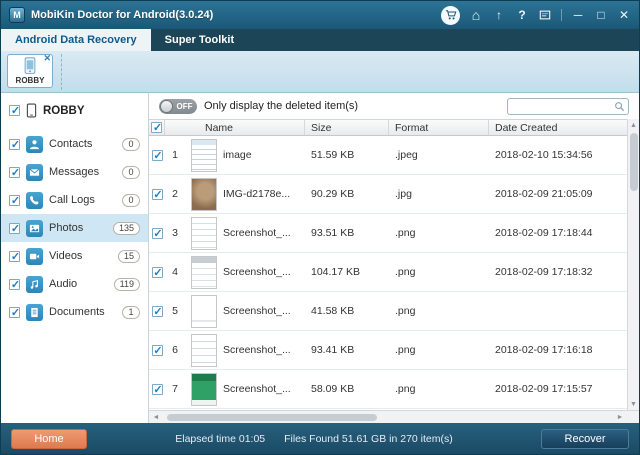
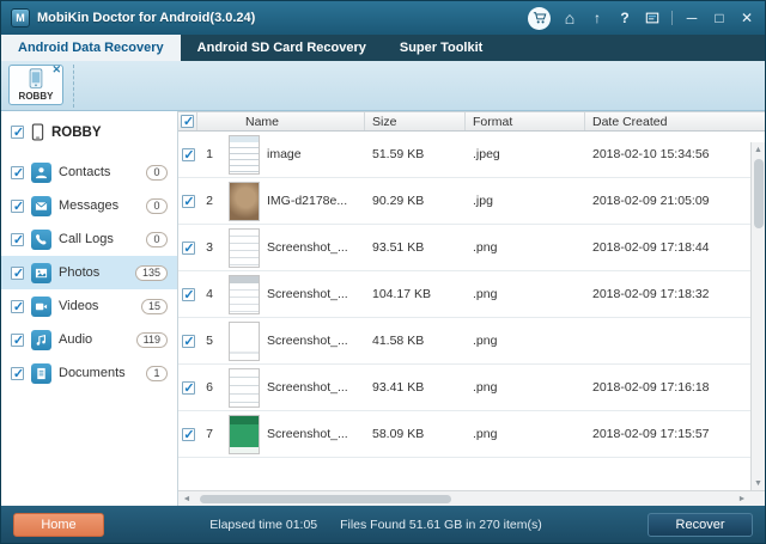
  M
  MobiKin Doctor for Android(3.0.24)
  ⌂
  ↑
  ?
  ─
  □
  ✕
  Android Data Recovery
+ Android SD Card Recovery
  Super Toolkit
  ✕
  ROBBY
  ROBBY
  Contacts
  0
  Messages
  0
  Call Logs
  0
  Photos
  135
  Videos
  15
  Audio
  119
  Documents
  1
- OFF
- Only display the deleted item(s)
  Name
  Size
  Format
  Date Created
  1
  image
  51.59 KB
  .jpeg
  2018-02-10 15:34:56
  2
  IMG-d2178e...
  90.29 KB
  .jpg
  2018-02-09 21:05:09
  3
  Screenshot_...
  93.51 KB
  .png
  2018-02-09 17:18:44
  4
  Screenshot_...
  104.17 KB
  .png
  2018-02-09 17:18:32
  5
  Screenshot_...
  41.58 KB
  .png
  6
  Screenshot_...
  93.41 KB
  .png
  2018-02-09 17:16:18
  7
  Screenshot_...
  58.09 KB
  .png
  2018-02-09 17:15:57
  Home
  Elapsed time 01:05 Files Found 51.61 GB in 270 item(s)
  Recover
